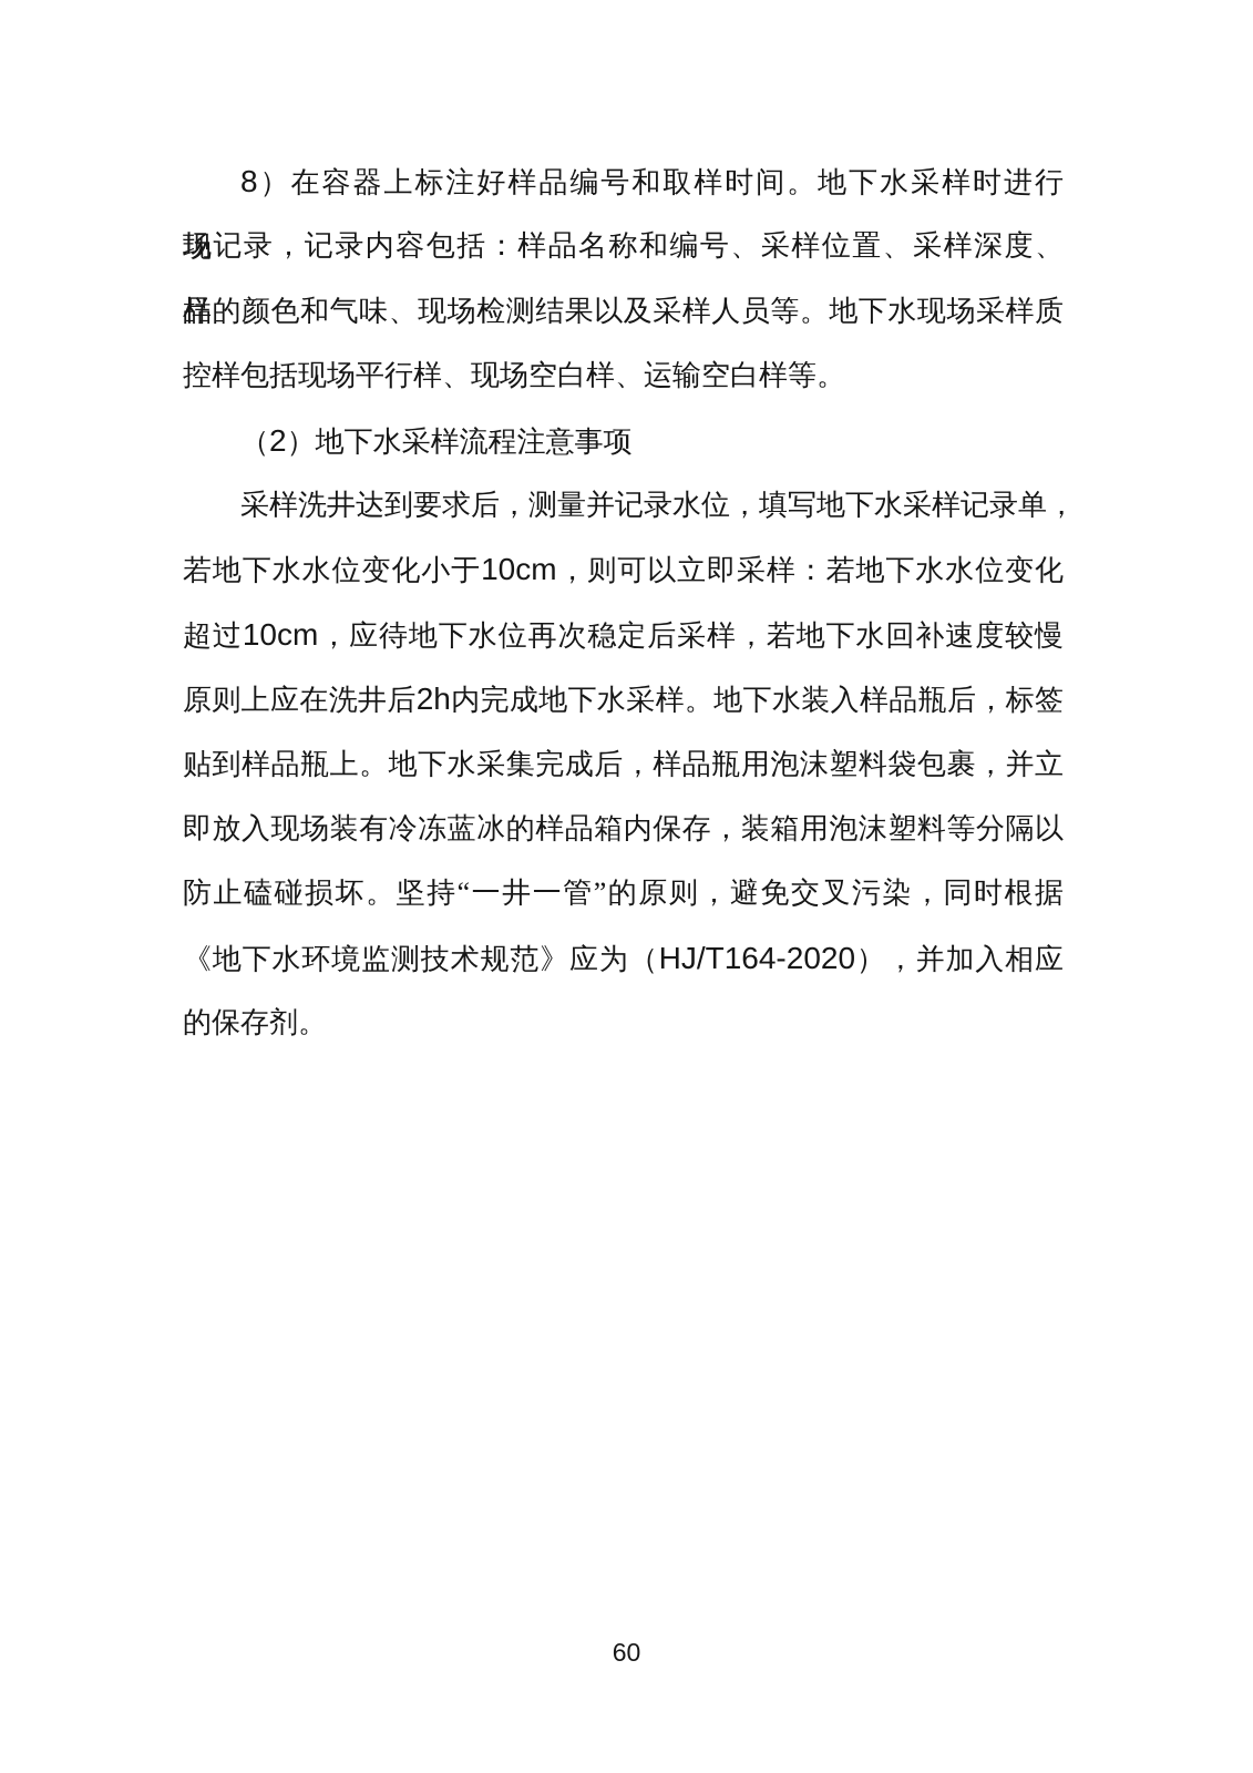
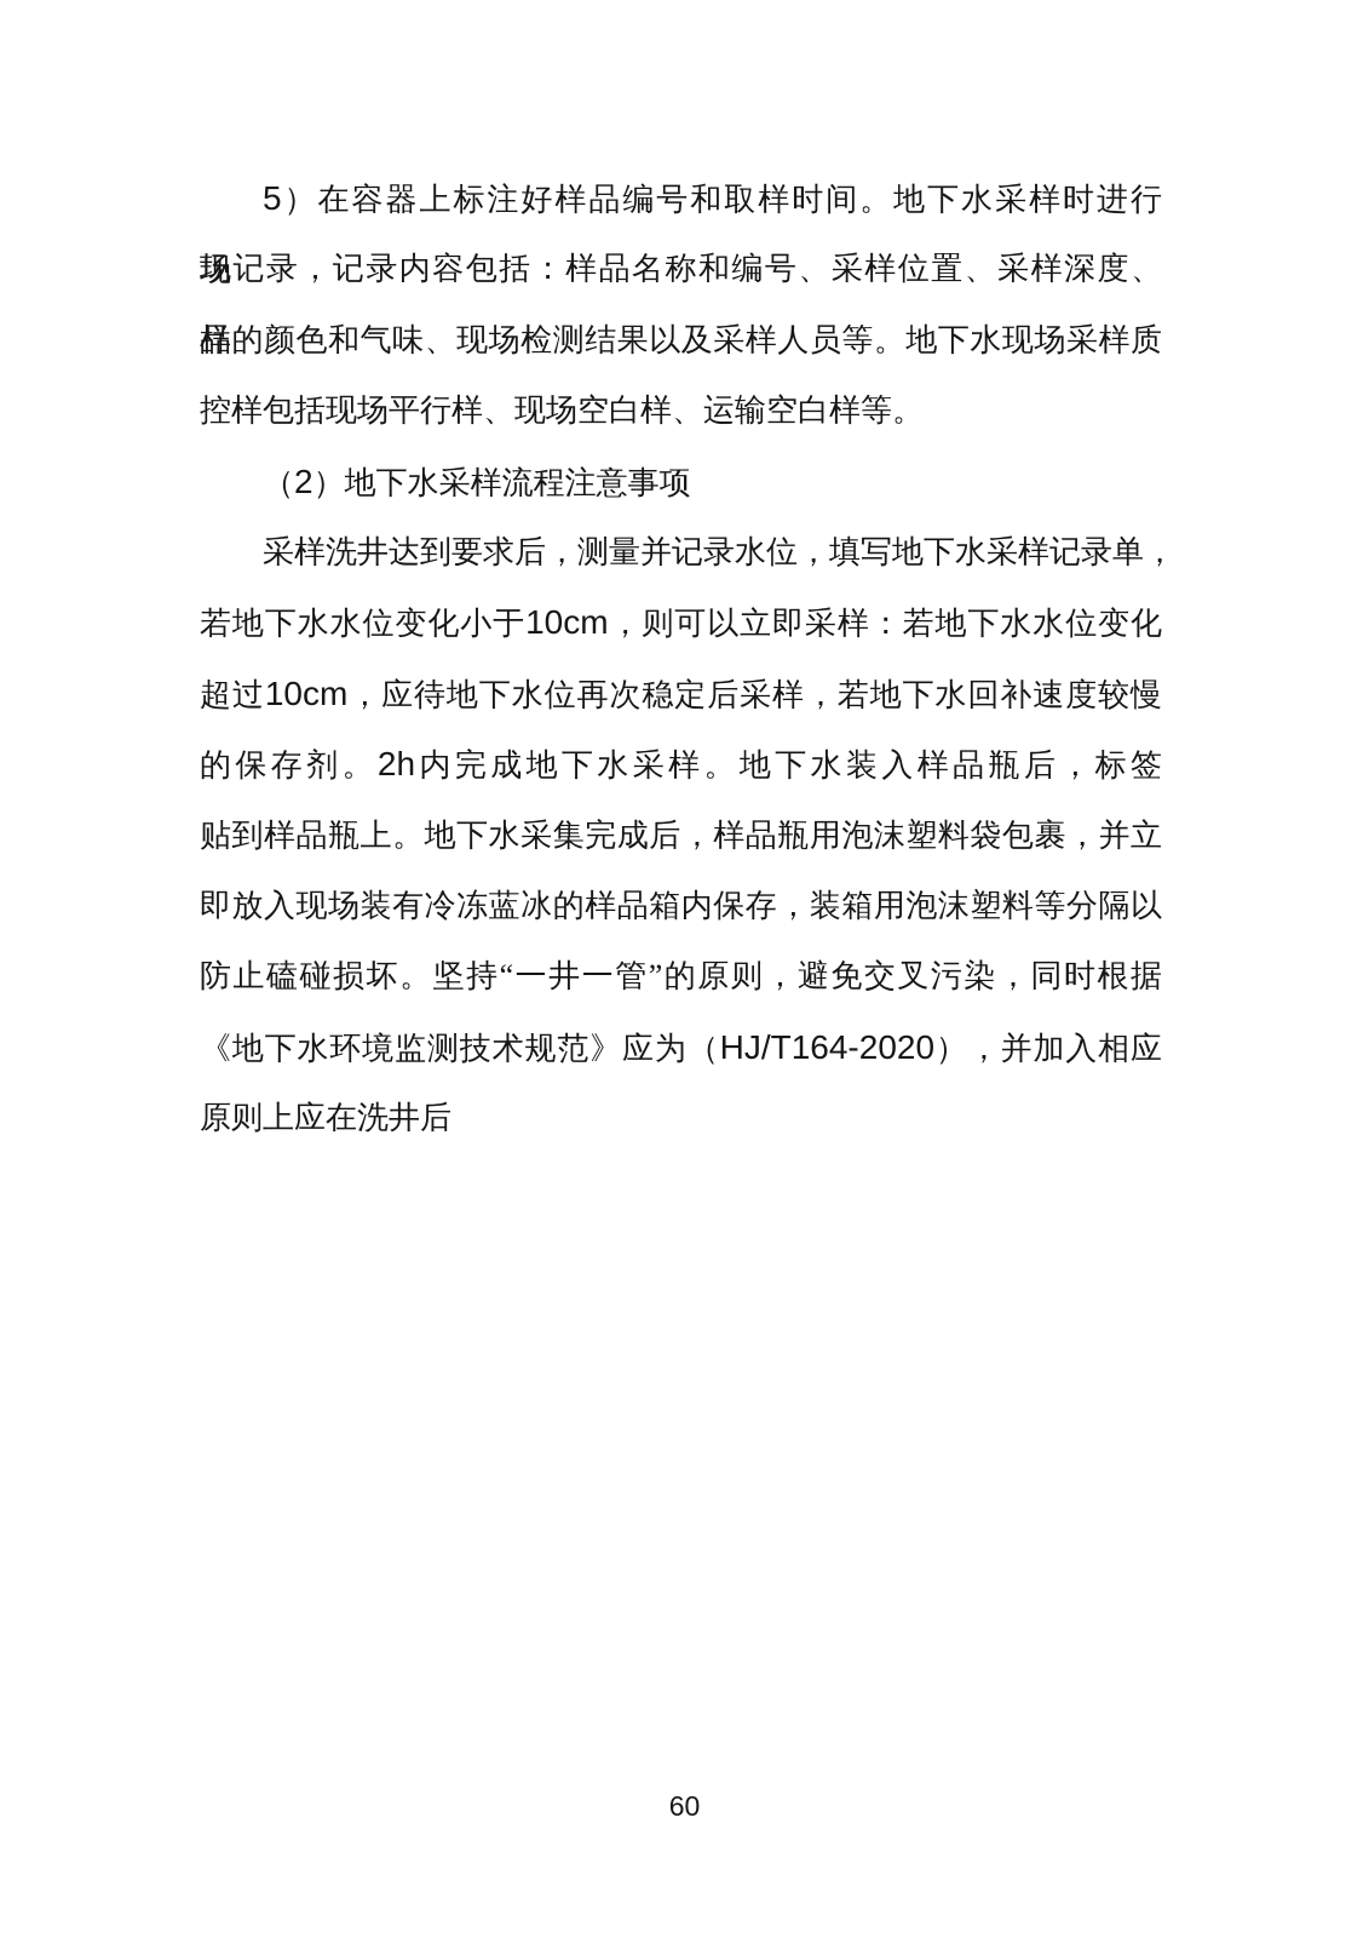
- 8）在容器上标注好样品编号和取样时间。地下水采样时进行 现
+ 5）在容器上标注好样品编号和取样时间。地下水采样时进行 现
  场记录，记录内容包括：样品名称和编号、采样位置、采样深度、 样
  品的颜色和气味、现场检测结果以及采样人员等。地下水现场采样质
  控样包括现场平行样、现场空白样、运输空白样等。
  （2）地下水采样流程注意事项
  采样洗井达到要求后，测量并记录水位，填写地下水采样记录单，
  若地下水水位变化小于10cm，则可以立即采样：若地下水水位变化
  超过10cm，应待地下水位再次稳定后采样，若地下水回补速度较慢
- 原则上应在洗井后2h内完成地下水采样。地下水装入样品瓶后，标签
+ 的保存剂。2h内完成地下水采样。地下水装入样品瓶后，标签
  贴到样品瓶上。地下水采集完成后，样品瓶用泡沫塑料袋包裹，并立
  即放入现场装有冷冻蓝冰的样品箱内保存，装箱用泡沫塑料等分隔以
  防止磕碰损坏。坚持“一井一管”的原则，避免交叉污染，同时根据
  《地下水环境监测技术规范》应为（HJ/T164-2020），并加入相应
- 的保存剂。
+ 原则上应在洗井后
  60
